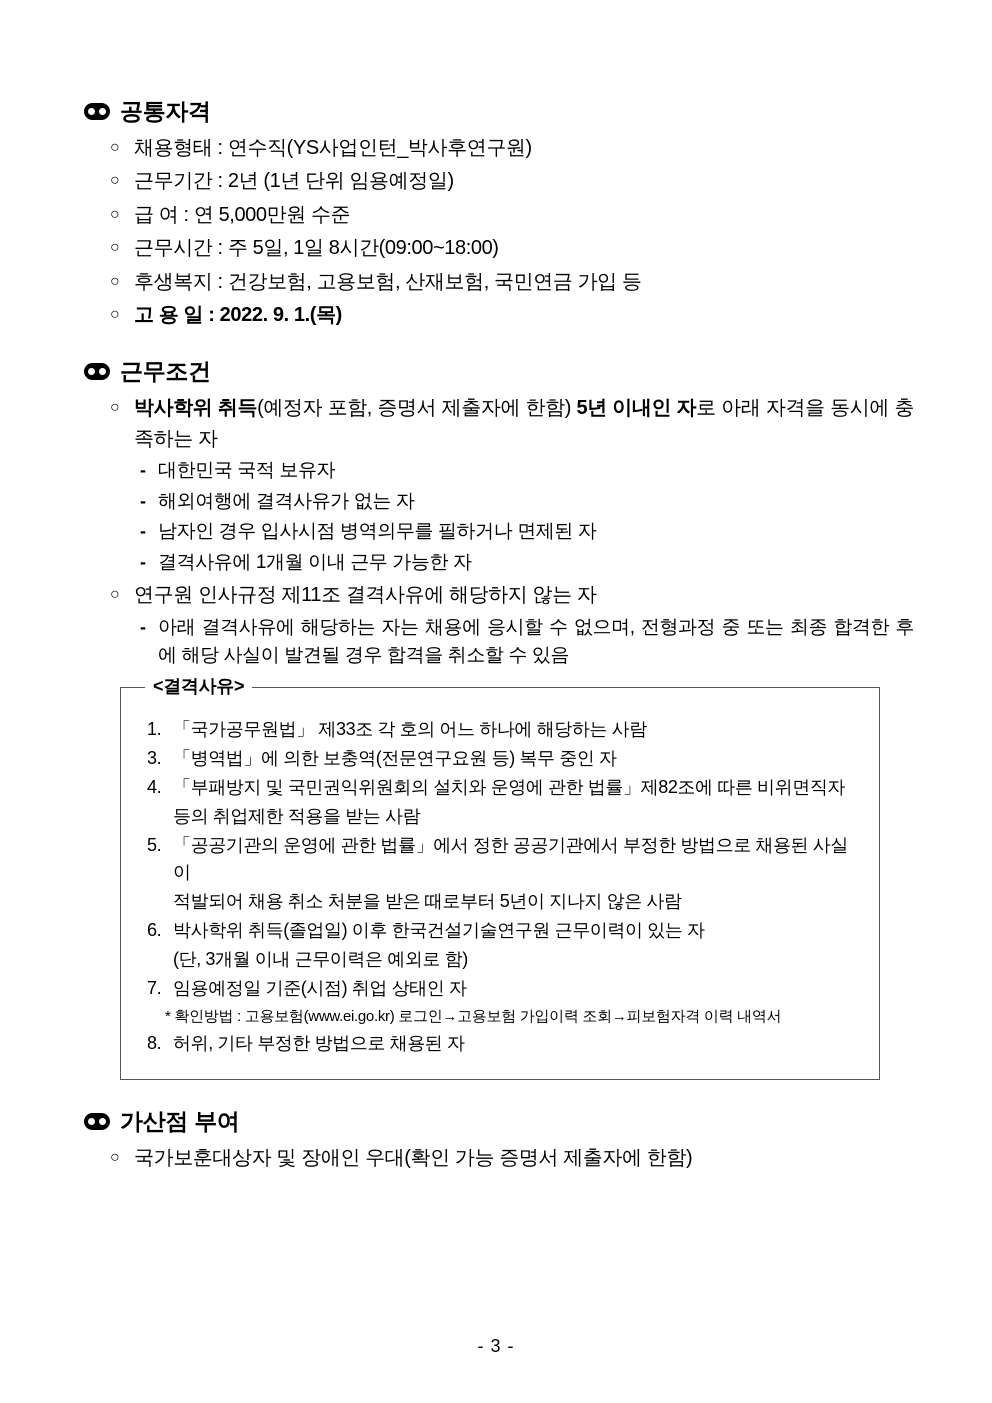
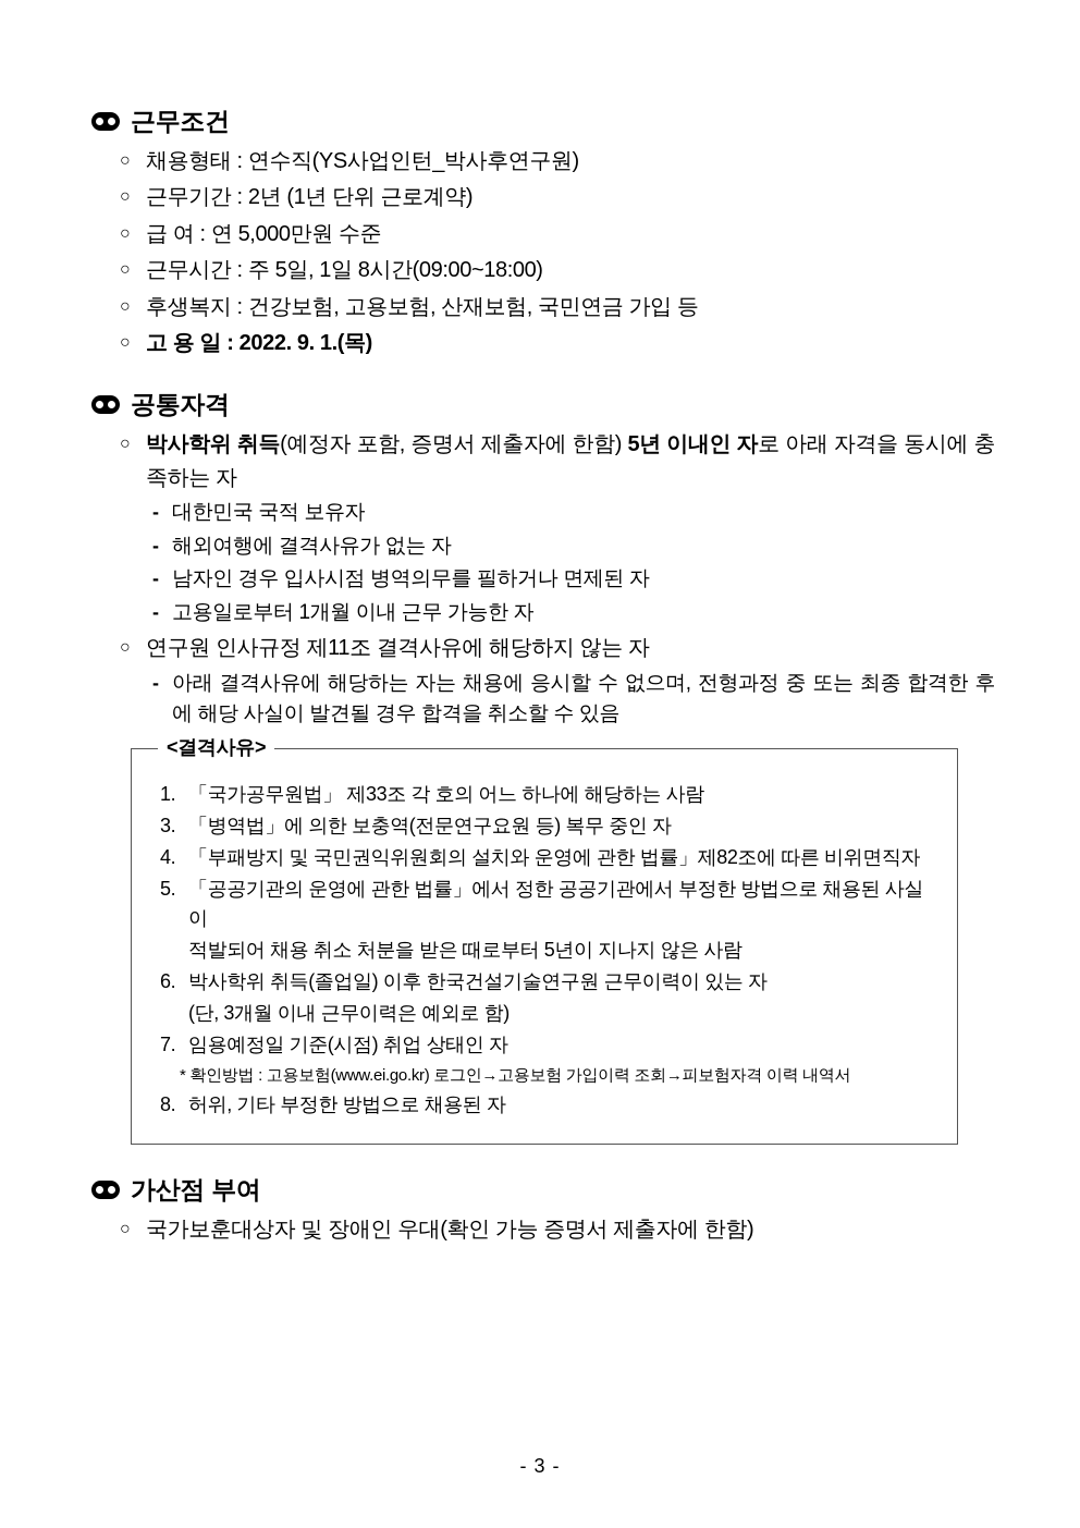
- 공통자격
+ 근무조건
  ○
  채용형태 : 연수직(YS사업인턴_박사후연구원)
  ○
- 근무기간 : 2년 (1년 단위 임용예정일)
+ 근무기간 : 2년 (1년 단위 근로계약)
  ○
  급 여 : 연 5,000만원 수준
  ○
  근무시간 : 주 5일, 1일 8시간(09:00~18:00)
  ○
  후생복지 : 건강보험, 고용보험, 산재보험, 국민연금 가입 등
  ○
  고 용 일 : 2022. 9. 1.(목)
- 근무조건
+ 공통자격
  ○
  박사학위 취득(예정자 포함, 증명서 제출자에 한함) 5년 이내인 자로 아래 자격을 동시에 충족하는 자
  -
  대한민국 국적 보유자
  -
  해외여행에 결격사유가 없는 자
  -
  남자인 경우 입사시점 병역의무를 필하거나 면제된 자
  -
- 결격사유에 1개월 이내 근무 가능한 자
+ 고용일로부터 1개월 이내 근무 가능한 자
  ○
  연구원 인사규정 제11조 결격사유에 해당하지 않는 자
  -
  아래 결격사유에 해당하는 자는 채용에 응시할 수 없으며, 전형과정 중 또는 최종 합격한 후에 해당 사실이 발견될 경우 합격을 취소할 수 있음
  <결격사유>
  1.
  「국가공무원법」 제33조 각 호의 어느 하나에 해당하는 사람
  3.
  「병역법」에 의한 보충역(전문연구요원 등) 복무 중인 자
  4.
  「부패방지 및 국민권익위원회의 설치와 운영에 관한 법률」제82조에 따른 비위면직자
- 등의 취업제한 적용을 받는 사람
  5.
  「공공기관의 운영에 관한 법률」에서 정한 공공기관에서 부정한 방법으로 채용된 사실이
  적발되어 채용 취소 처분을 받은 때로부터 5년이 지나지 않은 사람
  6.
  박사학위 취득(졸업일) 이후 한국건설기술연구원 근무이력이 있는 자
  (단, 3개월 이내 근무이력은 예외로 함)
  7.
  임용예정일 기준(시점) 취업 상태인 자
  * 확인방법 : 고용보험(www.ei.go.kr) 로그인→고용보험 가입이력 조회→피보험자격 이력 내역서
  8.
  허위, 기타 부정한 방법으로 채용된 자
  가산점 부여
  ○
  국가보훈대상자 및 장애인 우대(확인 가능 증명서 제출자에 한함)
  - 3 -
